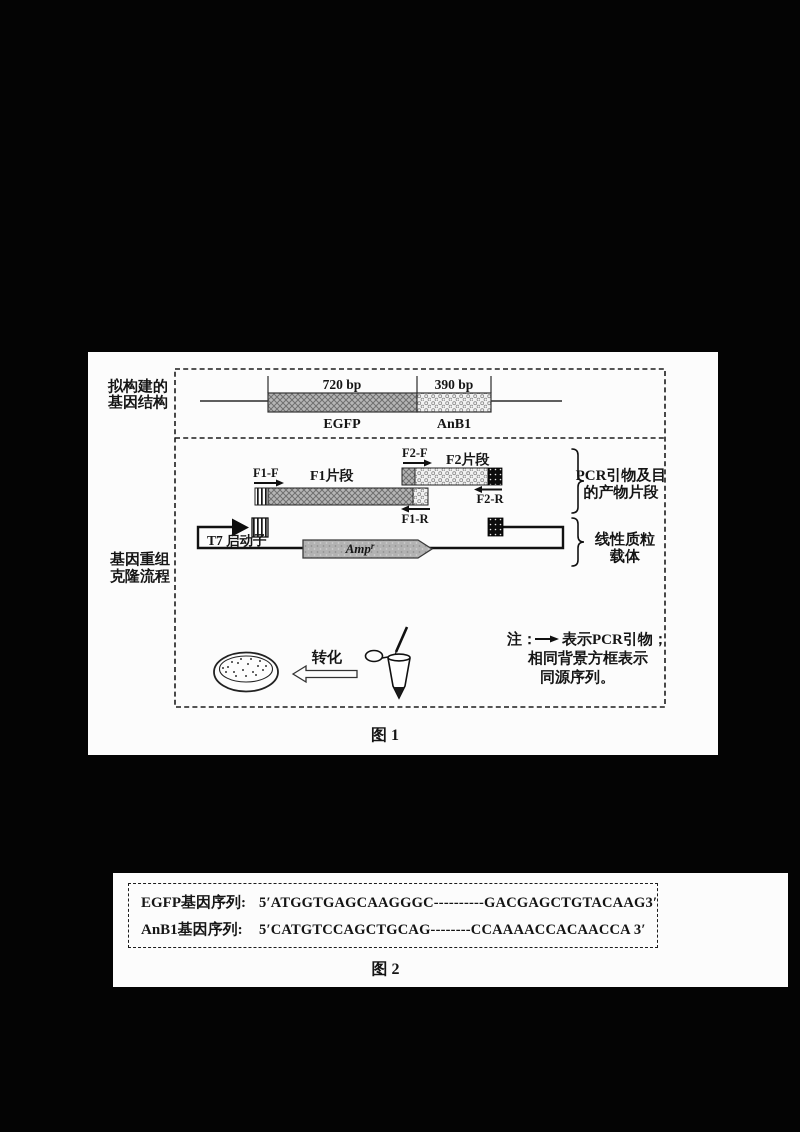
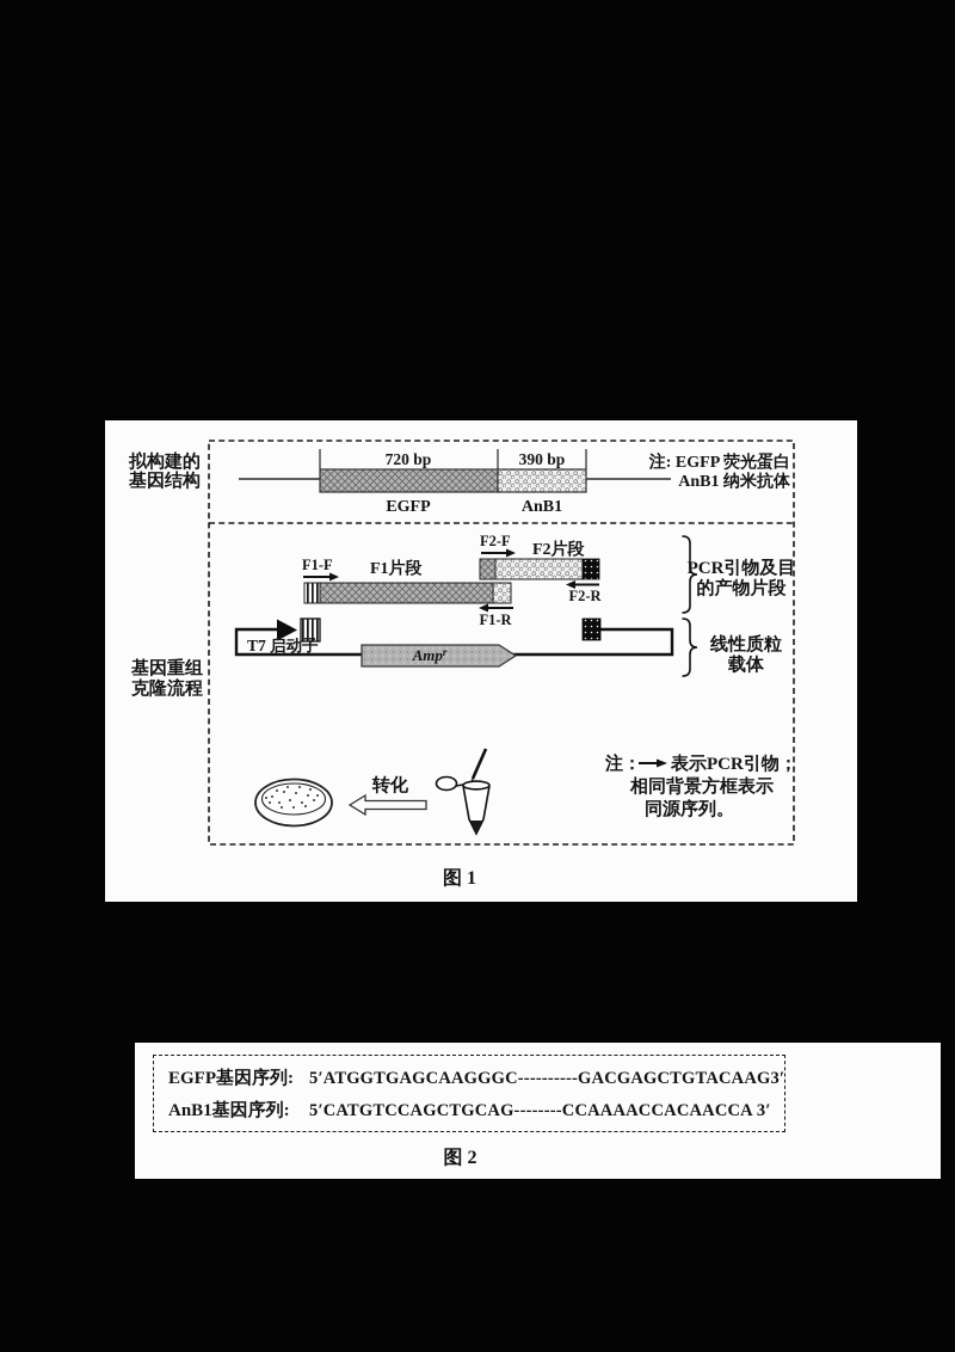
  拟构建的
  基因结构
  基因重组
  克隆流程
  720 bp
  390 bp
  EGFP
  AnB1
+ 注: EGFP 荧光蛋白
+ AnB1 纳米抗体
  F2-F
  F2片段
  F2-R
  F1-F
  F1片段
  F1-R
  PCR引物及目
  的产物片段
  T7 启动子
  Ampr
  线性质粒
  载体
  转化
  注：
  表示PCR引物；
  相同背景方框表示
  同源序列。
  图 1
  EGFP基因序列: 5′ATGGTGAGCAAGGGC----------GACGAGCTGTACAAG3′
  AnB1基因序列: 5′CATGTCCAGCTGCAG--------CCAAAACCACAACCA 3′
  图 2
